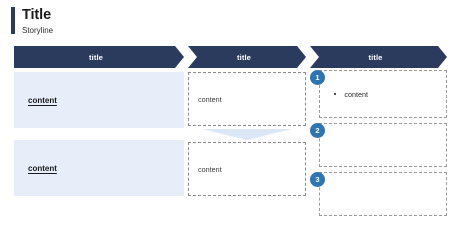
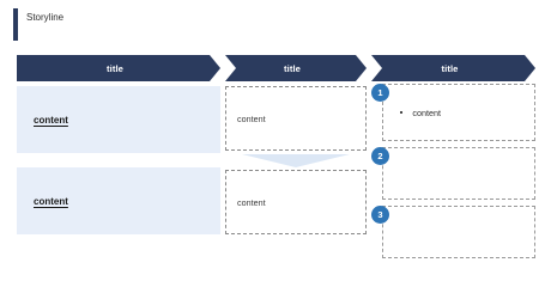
- Title
  Storyline
  title
  title
  title
  content
  content
  content
  content
  1
  2
  3
  content
